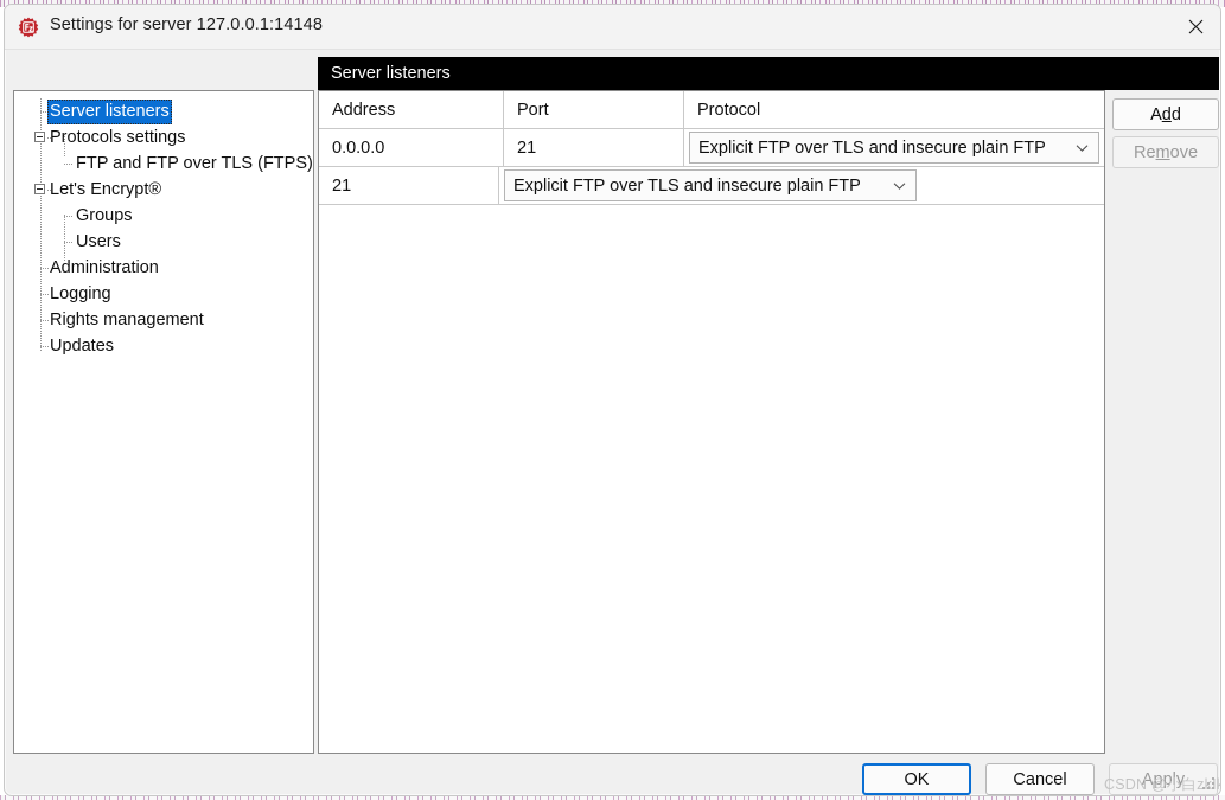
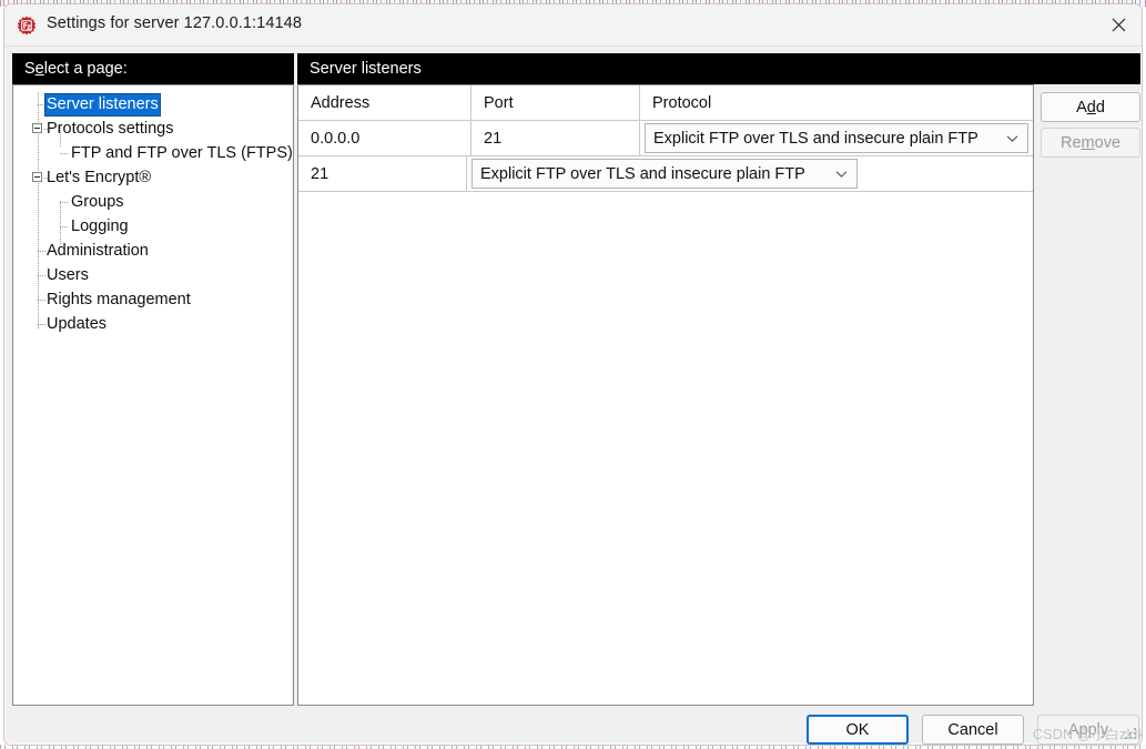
  Settings for server 127.0.0.1:14148
+ Select a page:
  Server listeners
  Server listeners
  Protocols settings
  FTP and FTP over TLS (FTPS)
  Let's Encrypt®
  Groups
- Users
+ Logging
  Administration
- Logging
+ Users
  Rights management
  Updates
  Address
  Port
  Protocol
  0.0.0.0
  21
  Explicit FTP over TLS and insecure plain FTP
  21
  Explicit FTP over TLS and insecure plain FTP
  Add
  Remove
  OK
  Cancel
  Apply
  CSDN @小白zkIk
